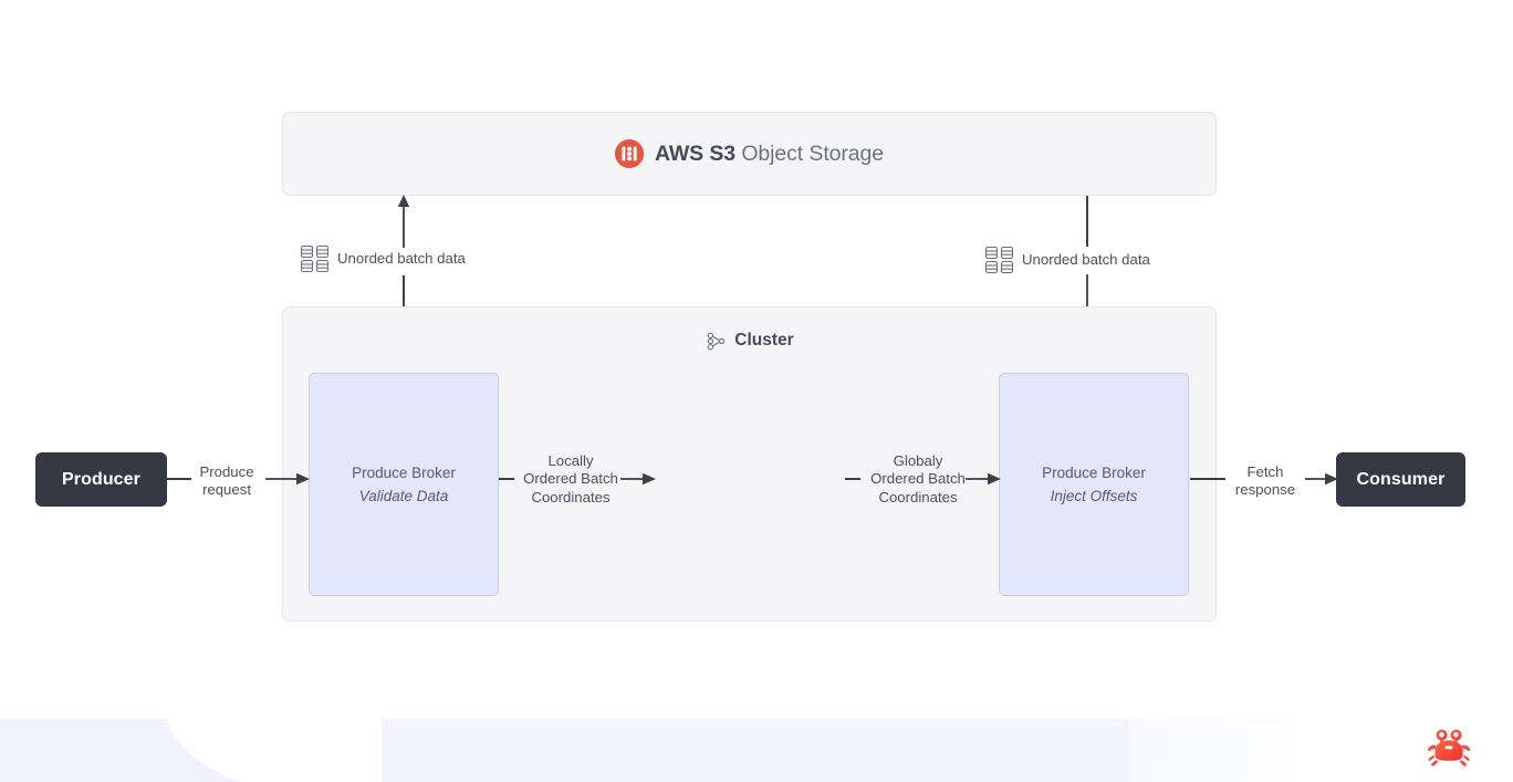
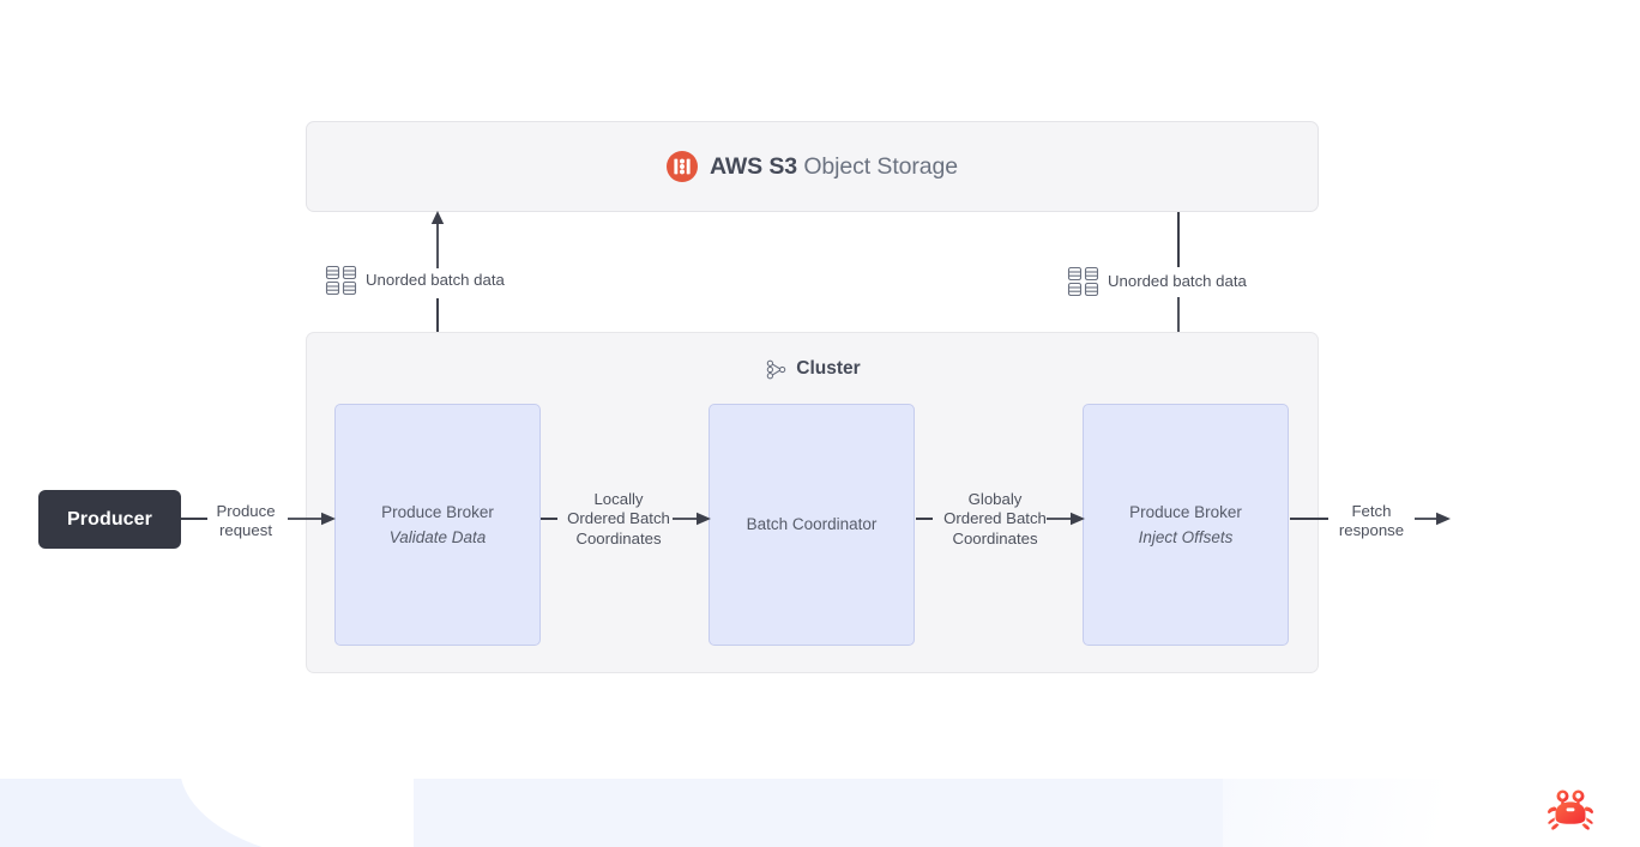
  AWS S3 Object Storage
  Unorded batch data
  Unorded batch data
  Cluster
  Produce Broker
  Validate Data
+ Batch Coordinator
  Produce Broker
  Inject Offsets
  Producer
- Consumer
  Produce
  request
  Locally
  Ordered Batch
  Coordinates
  Globaly
  Ordered Batch
  Coordinates
  Fetch
  response
